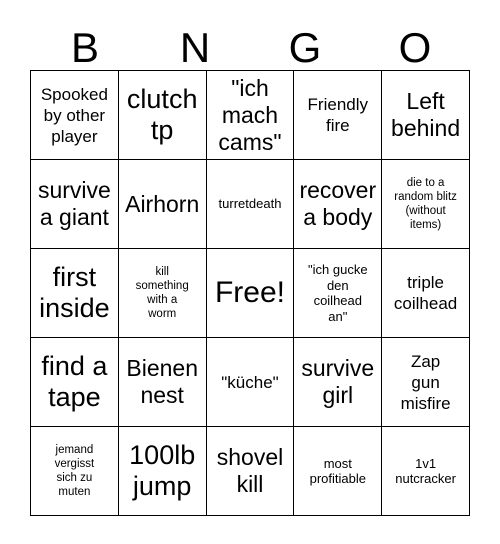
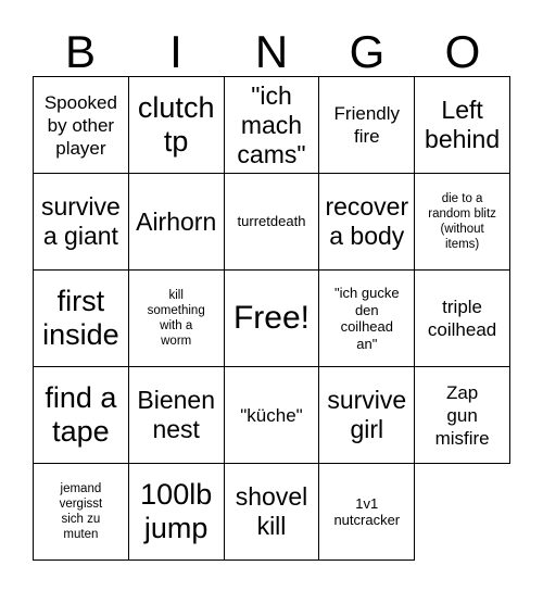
  B
+ I
  N
  G
  O
  Spooked
  by other
  player
  clutch
  tp
  "ich
  mach
  cams"
  Friendly
  fire
  Left
  behind
  survive
  a giant
  Airhorn
  turretdeath
  recover
  a body
  die to a
  random blitz
  (without
  items)
  first
  inside
  kill
  something
  with a
  worm
  Free!
  "ich gucke
  den
  coilhead
  an"
  triple
  coilhead
  find a
  tape
  Bienen
  nest
  "küche"
  survive
  girl
  Zap
  gun
  misfire
  jemand
  vergisst
  sich zu
  muten
  100lb
  jump
  shovel
  kill
- most
- profitiable
  1v1
  nutcracker
